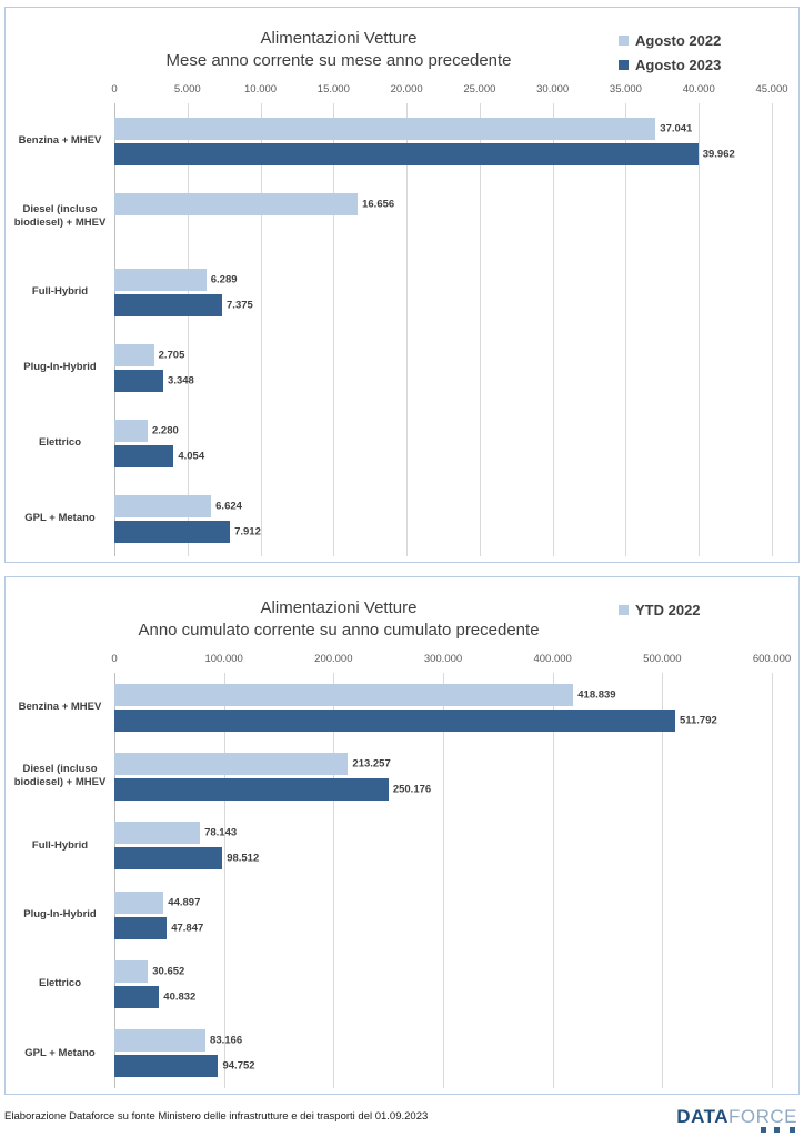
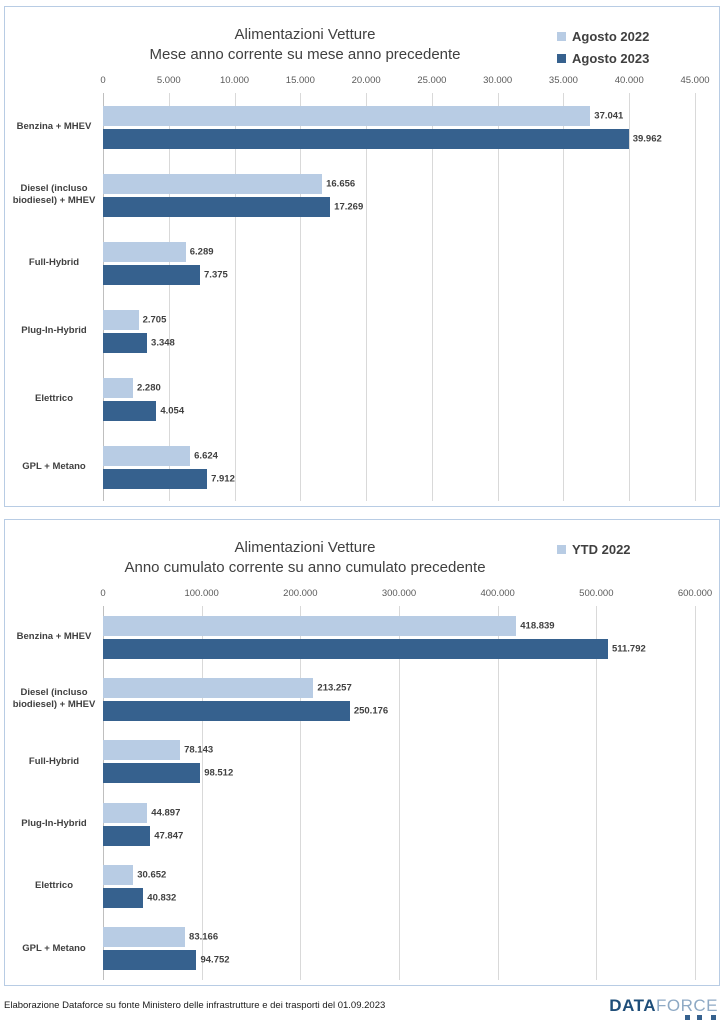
  Alimentazioni Vetture
  Mese anno corrente su mese anno precedente
  Agosto 2022
  Agosto 2023
  0
  5.000
  10.000
  15.000
  20.000
  25.000
  30.000
  35.000
  40.000
  45.000
  Benzina + MHEV
  37.041
  39.962
  Diesel (incluso biodiesel) + MHEV
  16.656
+ 17.269
  Full-Hybrid
  6.289
  7.375
  Plug-In-Hybrid
  2.705
  3.348
  Elettrico
  2.280
  4.054
  GPL + Metano
  6.624
  7.912
  Alimentazioni Vetture
  Anno cumulato corrente su anno cumulato precedente
  YTD 2022
  0
  100.000
  200.000
  300.000
  400.000
  500.000
  600.000
  Benzina + MHEV
  418.839
  511.792
  Diesel (incluso biodiesel) + MHEV
  213.257
  250.176
  Full-Hybrid
  78.143
  98.512
  Plug-In-Hybrid
  44.897
  47.847
  Elettrico
  30.652
  40.832
  GPL + Metano
  83.166
  94.752
  Elaborazione Dataforce su fonte Ministero delle infrastrutture e dei trasporti del 01.09.2023
  DATA
  FORCE
